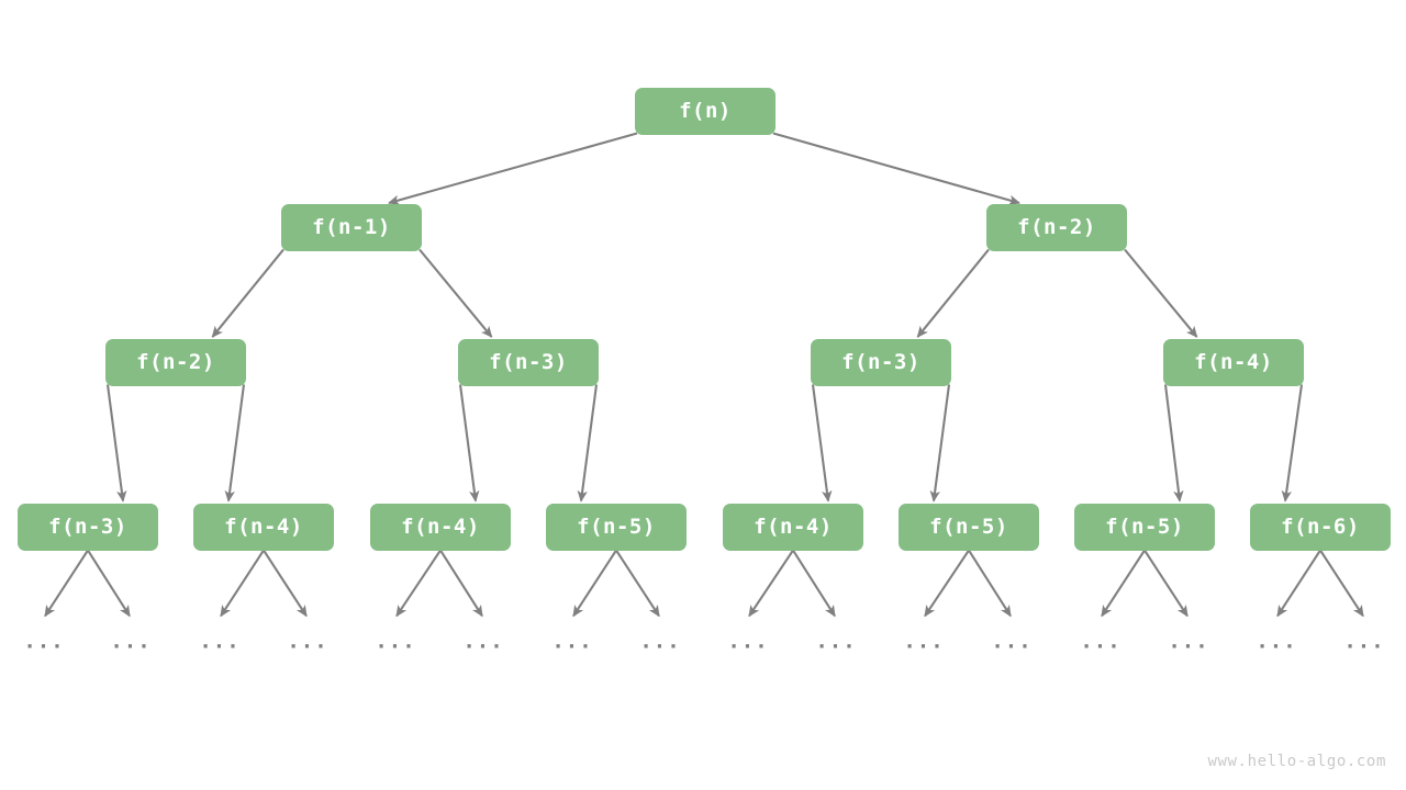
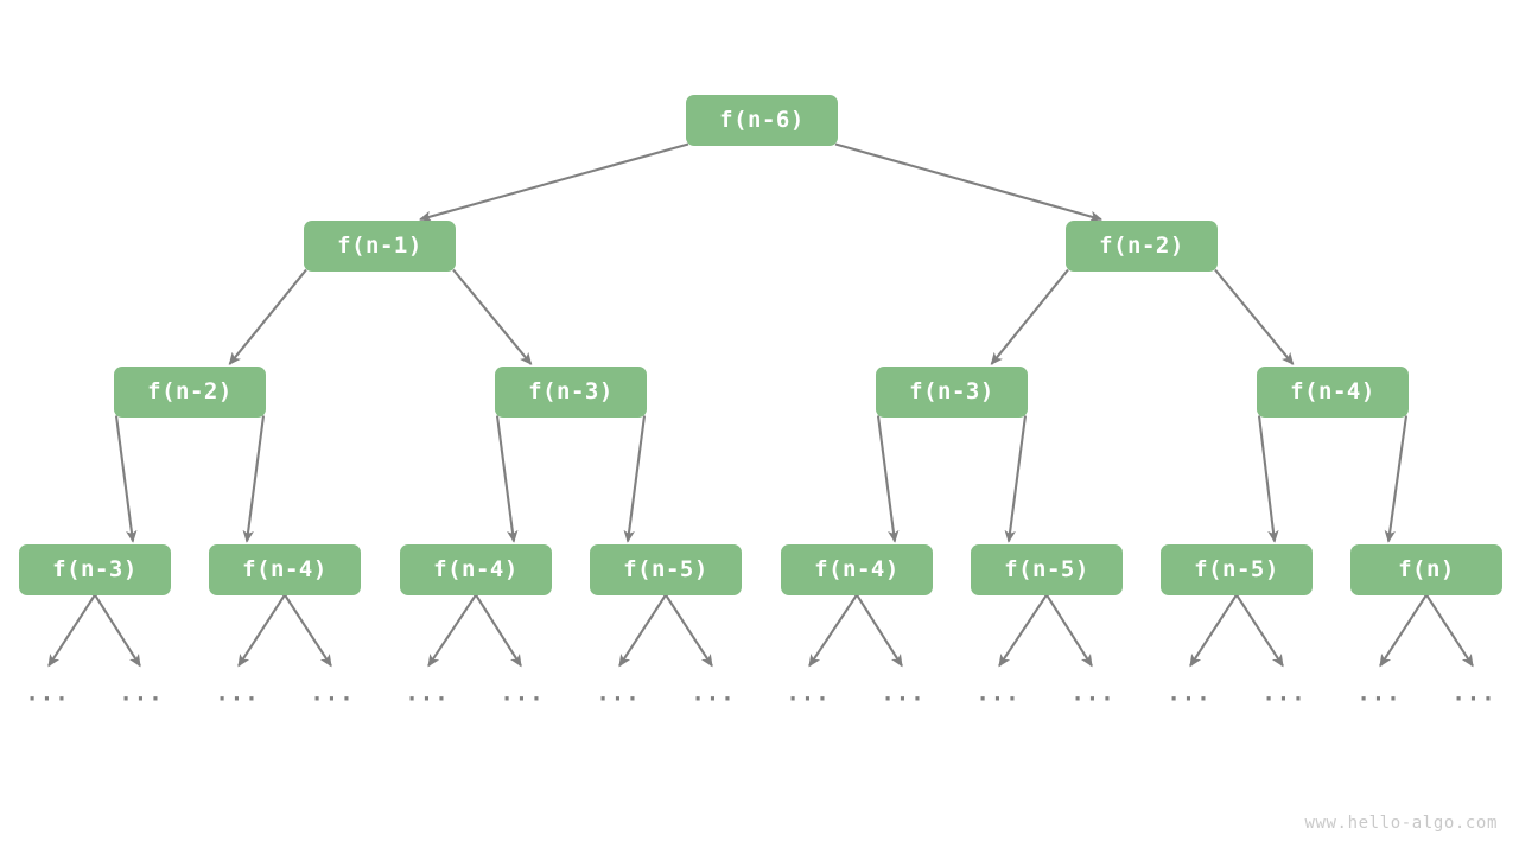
- f(n)
+ f(n-6)
  f(n-1)
  f(n-2)
  f(n-2)
  f(n-3)
  f(n-3)
  f(n-4)
  f(n-3)
  f(n-4)
  f(n-4)
  f(n-5)
  f(n-4)
  f(n-5)
  f(n-5)
- f(n-6)
+ f(n)
  ...
  ...
  ...
  ...
  ...
  ...
  ...
  ...
  ...
  ...
  ...
  ...
  ...
  ...
  ...
  ...
  www.hello-algo.com
